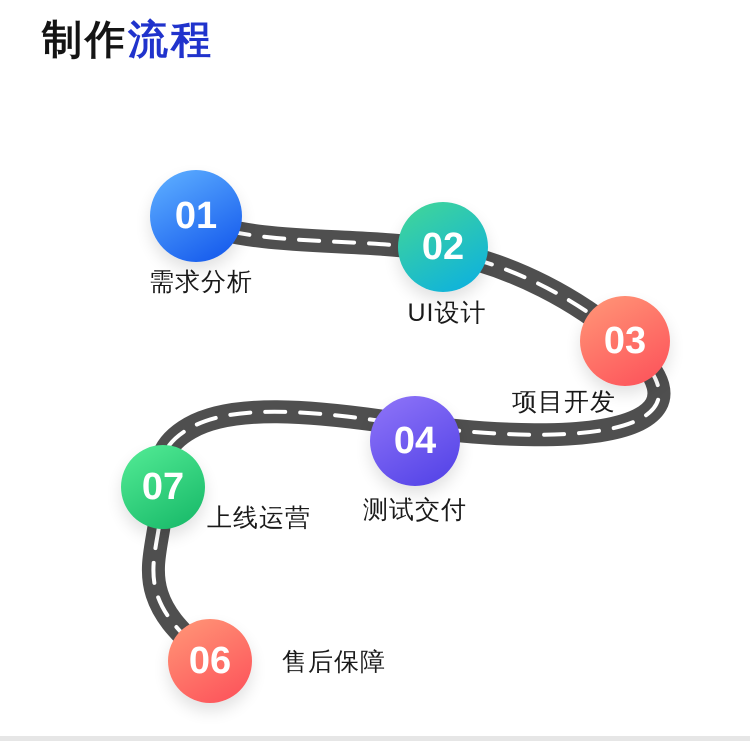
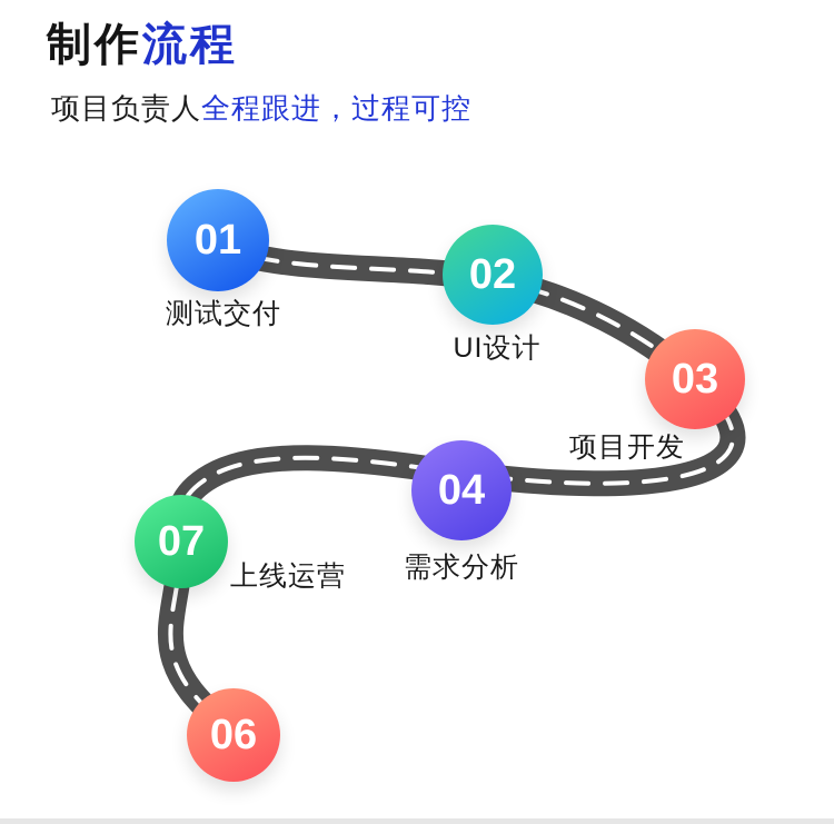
  制作流程
+ 项目负责人全程跟进，过程可控
  01
  02
  03
  04
  07
  06
- 需求分析
+ 测试交付
  UI设计
  项目开发
- 测试交付
+ 需求分析
  上线运营
- 售后保障
